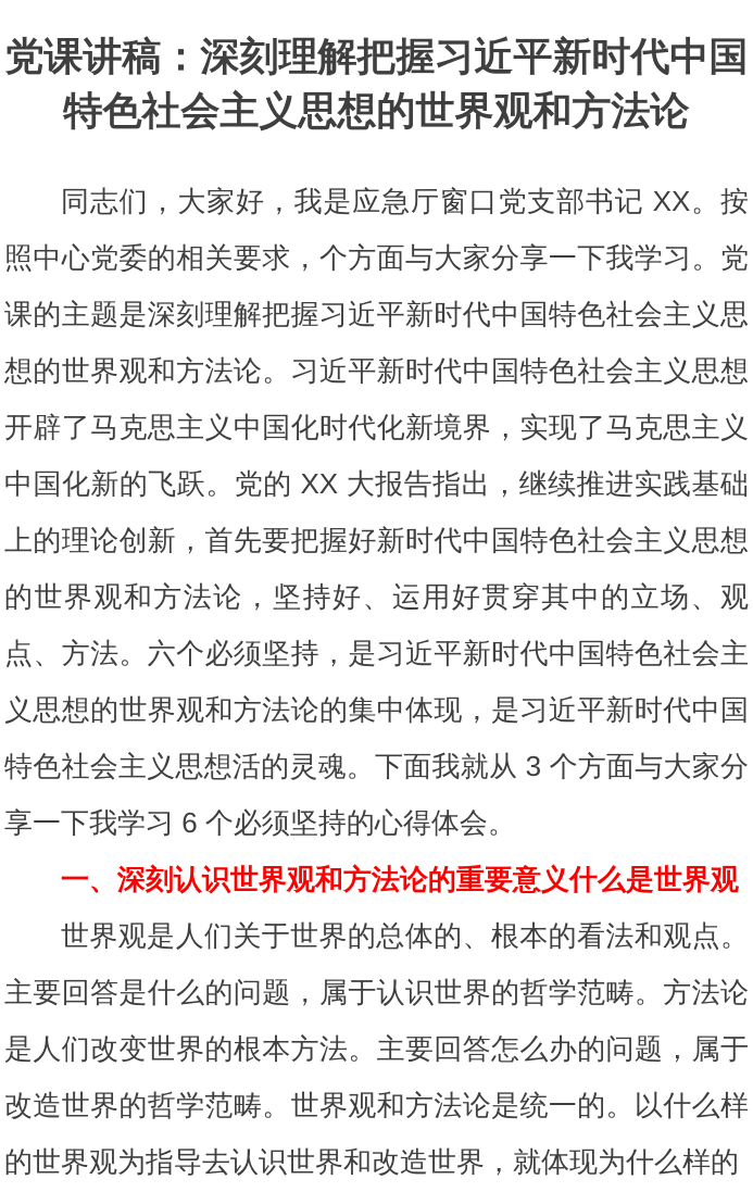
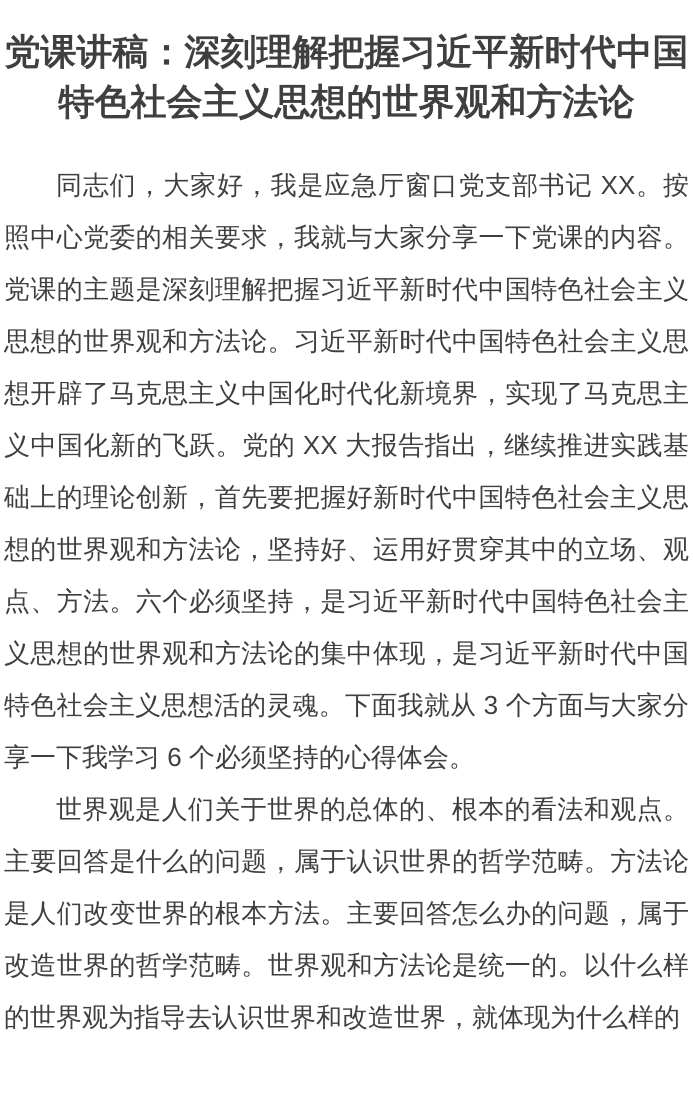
  党课讲稿：深刻理解把握习近平新时代中国特色社会主义思想的世界观和方法论
- 同志们，大家好，我是应急厅窗口党支部书记 XX。按照中心党委的相关要求，个方面与大家分享一下我学习。党课的主题是深刻理解把握习近平新时代中国特色社会主义思想的世界观和方法论。习近平新时代中国特色社会主义思想开辟了马克思主义中国化时代化新境界，实现了马克思主义中国化新的飞跃。党的 XX 大报告指出，继续推进实践基础上的理论创新，首先要把握好新时代中国特色社会主义思想的世界观和方法论，坚持好、运用好贯穿其中的立场、观点、方法。六个必须坚持，是习近平新时代中国特色社会主义思想的世界观和方法论的集中体现，是习近平新时代中国特色社会主义思想活的灵魂。下面我就从 3 个方面与大家分享一下我学习 6 个必须坚持的心得体会。
+ 同志们，大家好，我是应急厅窗口党支部书记 XX。按照中心党委的相关要求，我就与大家分享一下党课的内容。党课的主题是深刻理解把握习近平新时代中国特色社会主义思想的世界观和方法论。习近平新时代中国特色社会主义思想开辟了马克思主义中国化时代化新境界，实现了马克思主义中国化新的飞跃。党的 XX 大报告指出，继续推进实践基础上的理论创新，首先要把握好新时代中国特色社会主义思想的世界观和方法论，坚持好、运用好贯穿其中的立场、观点、方法。六个必须坚持，是习近平新时代中国特色社会主义思想的世界观和方法论的集中体现，是习近平新时代中国特色社会主义思想活的灵魂。下面我就从 3 个方面与大家分享一下我学习 6 个必须坚持的心得体会。
- 一、深刻认识世界观和方法论的重要意义什么是世界观
  世界观是人们关于世界的总体的、根本的看法和观点。主要回答是什么的问题，属于认识世界的哲学范畴。方法论是人们改变世界的根本方法。主要回答怎么办的问题，属于改造世界的哲学范畴。世界观和方法论是统一的。以什么样的世界观为指导去认识世界和改造世界，就体现为什么样的
